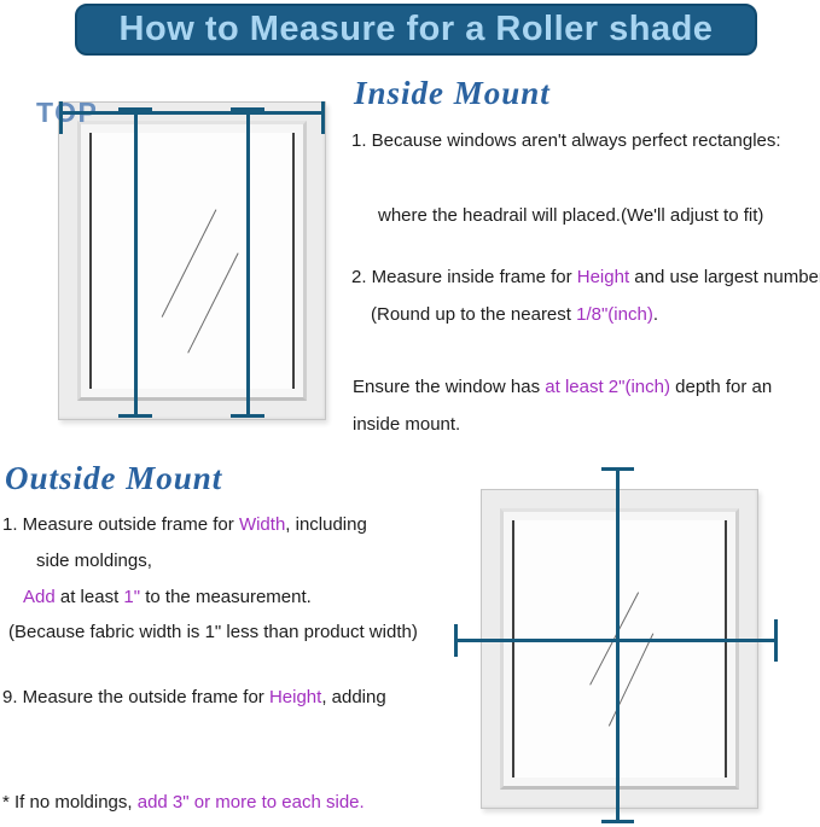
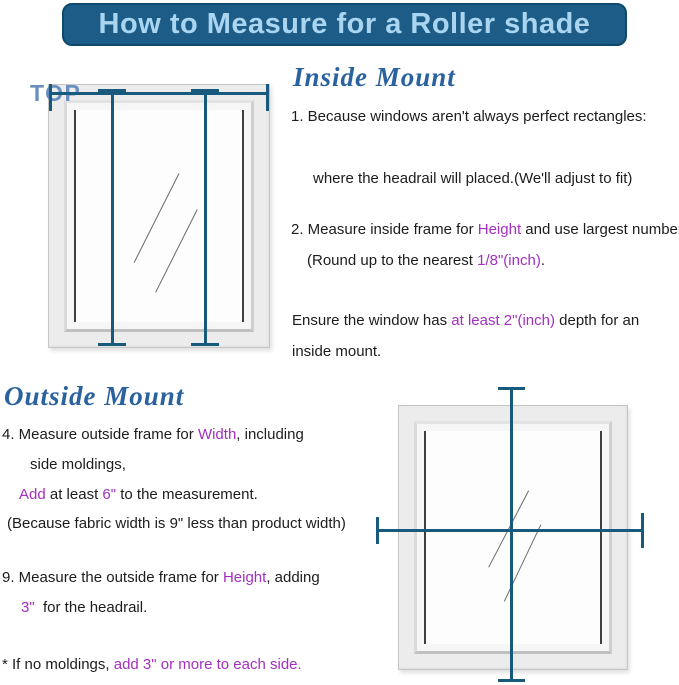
  How to Measure for a Roller shade
  Inside Mount
  1. Because windows aren't always perfect rectangles:
  where the headrail will placed.(We'll adjust to fit)
  2. Measure inside frame for Height and use largest numbe
  (Round up to the nearest 1/8"(inch).
  Ensure the window has at least 2"(inch) depth for an
  inside mount.
  Outside Mount
- 1. Measure outside frame for Width, including
+ 4. Measure outside frame for Width, including
  side moldings,
- Add at least 1" to the measurement.
+ Add at least 6" to the measurement.
- (Because fabric width is 1" less than product width)
+ (Because fabric width is 9" less than product width)
  9. Measure the outside frame for Height, adding
+ 3" for the headrail.
  * If no moldings, add 3" or more to each side.
